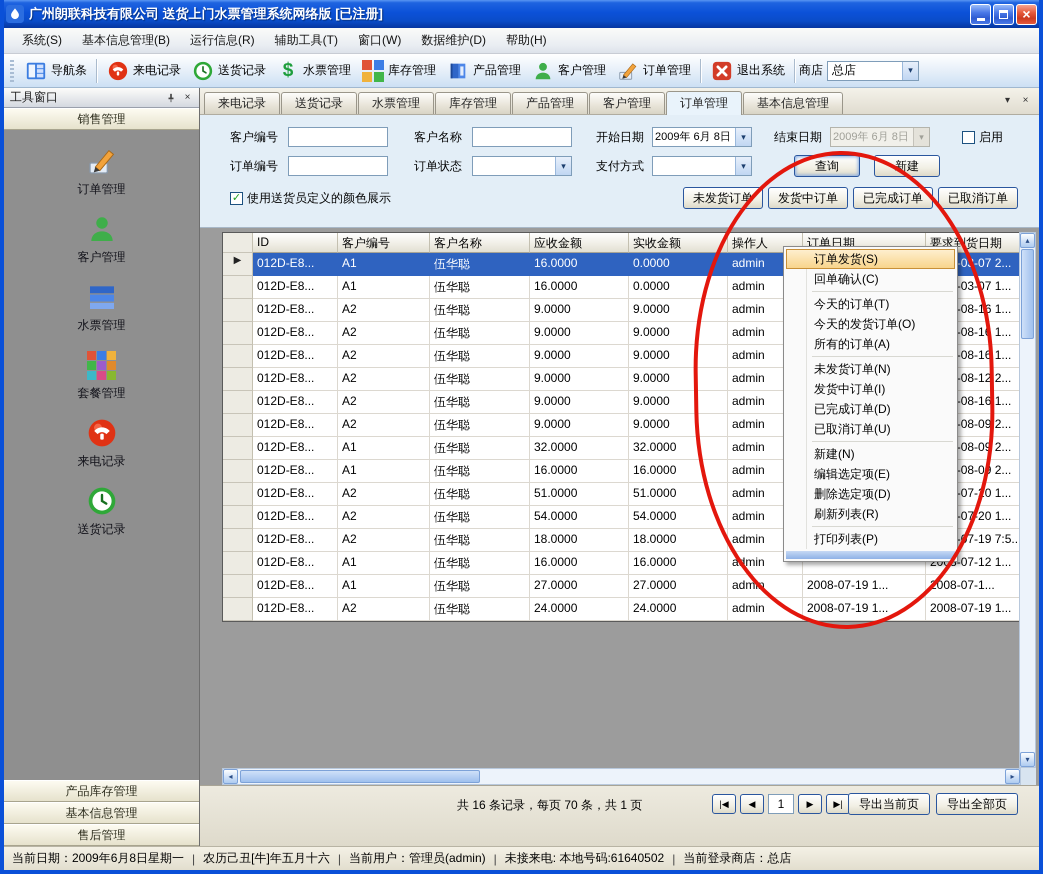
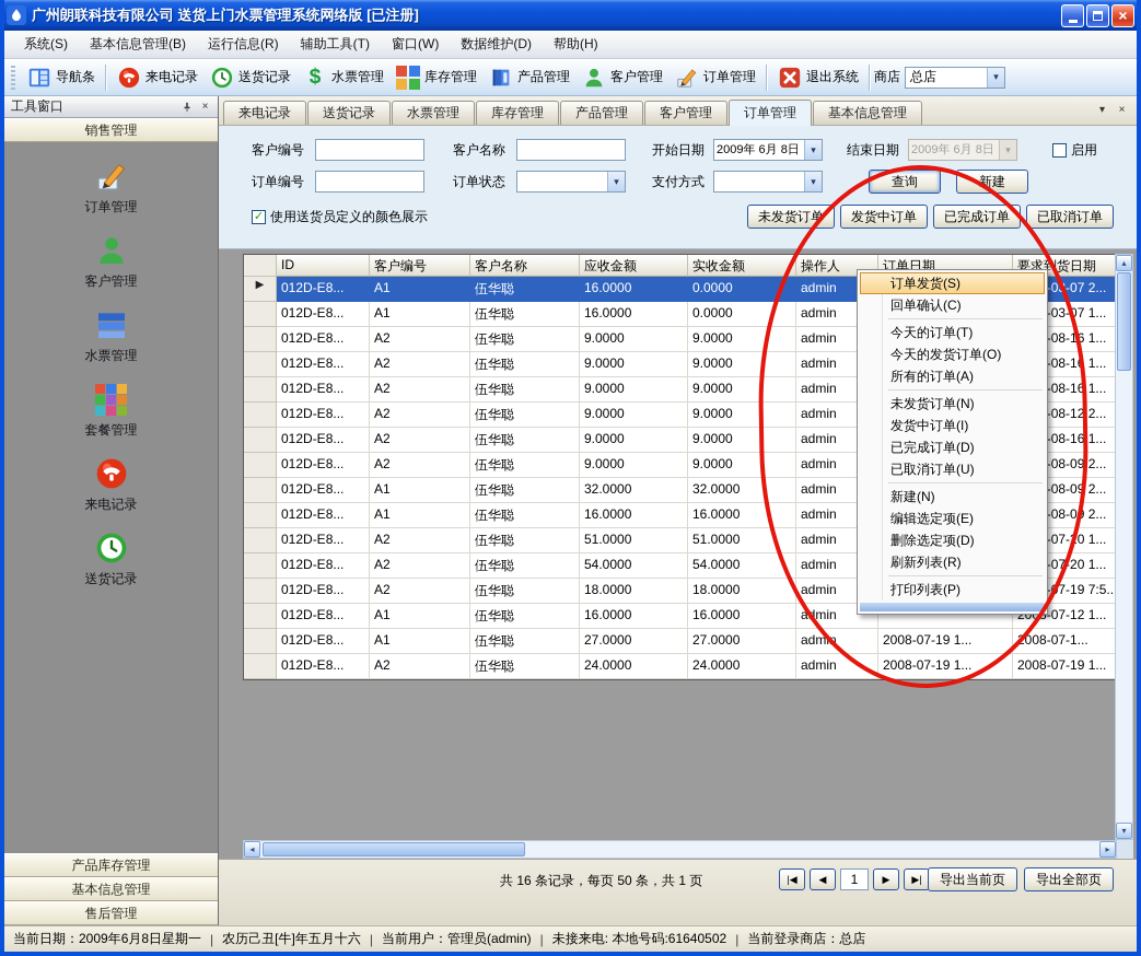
  广州朗联科技有限公司 送货上门水票管理系统网络版 [已注册]
  ×
  系统(S)
  基本信息管理(B)
  运行信息(R)
  辅助工具(T)
  窗口(W)
  数据维护(D)
  帮助(H)
  导航条
  来电记录
  送货记录
  $
  水票管理
  库存管理
  产品管理
  客户管理
  订单管理
  退出系统
  商店
  总店
  ▾
  工具窗口
  ×
  销售管理
  订单管理
  客户管理
  水票管理
  套餐管理
  来电记录
  送货记录
  产品库存管理
  基本信息管理
  售后管理
  来电记录
  送货记录
  水票管理
  库存管理
  产品管理
  客户管理
  订单管理
  基本信息管理
  ▾
  ×
  客户编号
  客户名称
  开始日期
  2009年 6月 8日
  ▾
  结束日期
  2009年 6月 8日
  ▾
  启用
  订单编号
  订单状态
  ▾
  支付方式
  ▾
  查询
  新建
  ✓
  使用送货员定义的颜色展示
  未发货订单
  发货中订单
  已完成订单
  已取消订单
  ID
  客户编号
  客户名称
  应收金额
  实收金额
  操作人
  订单日期
  要求到货日期
  ▶
  012D-E8...
  A1
  伍华聪
  16.0000
  0.0000
  admin
  -03-07 2...
  012D-E8...
  A1
  伍华聪
  16.0000
  0.0000
  admin
  -03-07 1...
  012D-E8...
  A2
  伍华聪
  9.0000
  9.0000
  admin
  -08-16 1...
  012D-E8...
  A2
  伍华聪
  9.0000
  9.0000
  admin
  -08-16 1...
  012D-E8...
  A2
  伍华聪
  9.0000
  9.0000
  admin
  -08-16 1...
  012D-E8...
  A2
  伍华聪
  9.0000
  9.0000
  admin
  -08-12 2...
  012D-E8...
  A2
  伍华聪
  9.0000
  9.0000
  admin
  -08-16 1...
  012D-E8...
  A2
  伍华聪
  9.0000
  9.0000
  admin
  -08-09 2...
  012D-E8...
  A1
  伍华聪
  32.0000
  32.0000
  admin
  -08-09 2...
  012D-E8...
  A1
  伍华聪
  16.0000
  16.0000
  admin
  -08-09 2...
  012D-E8...
  A2
  伍华聪
  51.0000
  51.0000
  admin
  -07-20 1...
  012D-E8...
  A2
  伍华聪
  54.0000
  54.0000
  admin
  -07-20 1...
  012D-E8...
  A2
  伍华聪
  18.0000
  18.0000
  admin
  012D-E8...
  A1
  伍华聪
  16.0000
  16.0000
  admin
  2008-07-12 1...
  012D-E8...
  A1
  伍华聪
  27.0000
  27.0000
  admin
  2008-07-19 1...
  2008-07-1...
  012D-E8...
  A2
  伍华聪
  24.0000
  24.0000
  admin
  2008-07-19 1...
  2008-07-19 1...
  ▴
  ▾
  ◂
  ▸
- 共 16 条记录，每页 70 条，共 1 页
+ 共 16 条记录，每页 50 条，共 1 页
  |◀
  ◀
  1
  ▶
  ▶|
  导出当前页
  导出全部页
  当前日期：2009年6月8日星期一
  |
  农历己丑[牛]年五月十六
  |
  当前用户：管理员(admin)
  |
  未接来电: 本地号码:61640502
  |
  当前登录商店：总店
  订单发货(S)
  回单确认(C)
  今天的订单(T)
  今天的发货订单(O)
  所有的订单(A)
  未发货订单(N)
  发货中订单(I)
  已完成订单(D)
  已取消订单(U)
  新建(N)
  编辑选定项(E)
  删除选定项(D)
  刷新列表(R)
  打印列表(P)
